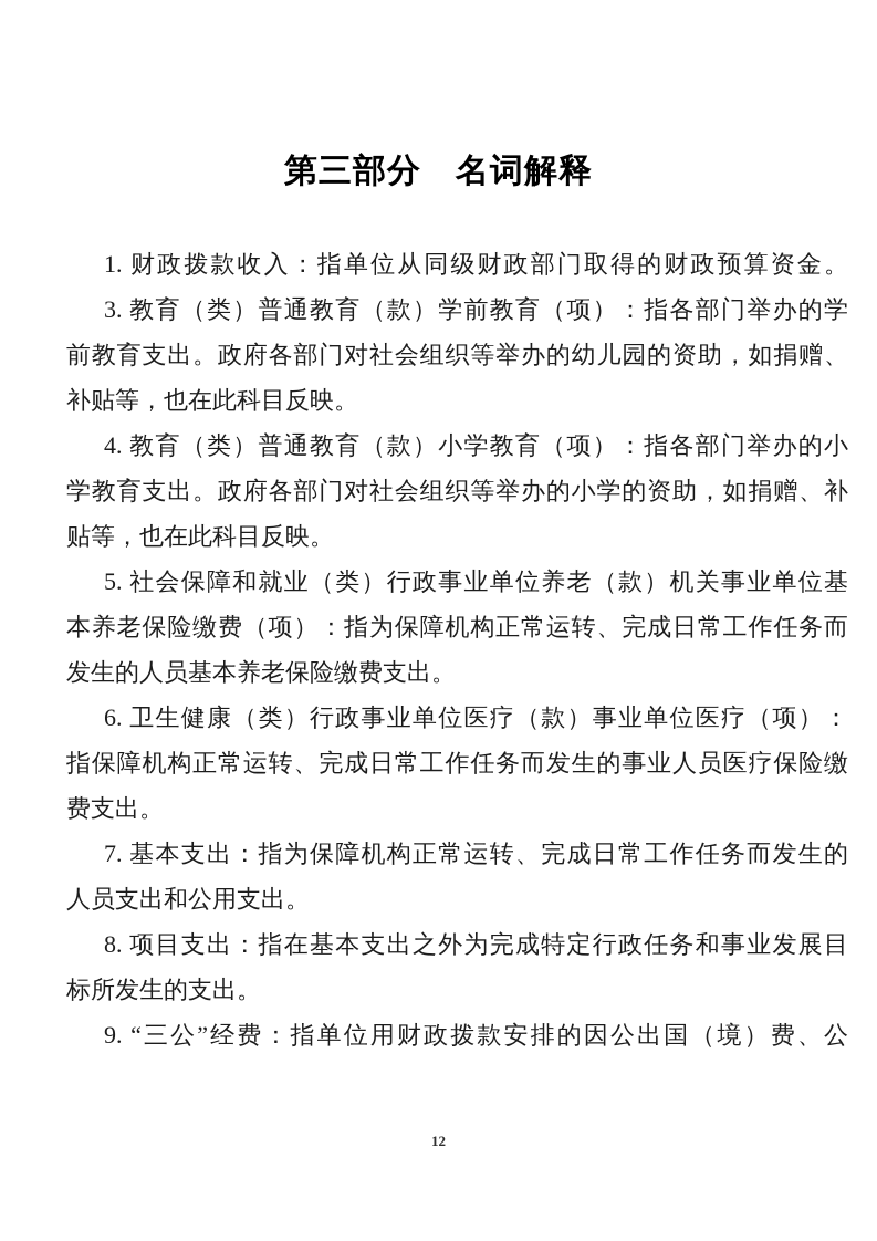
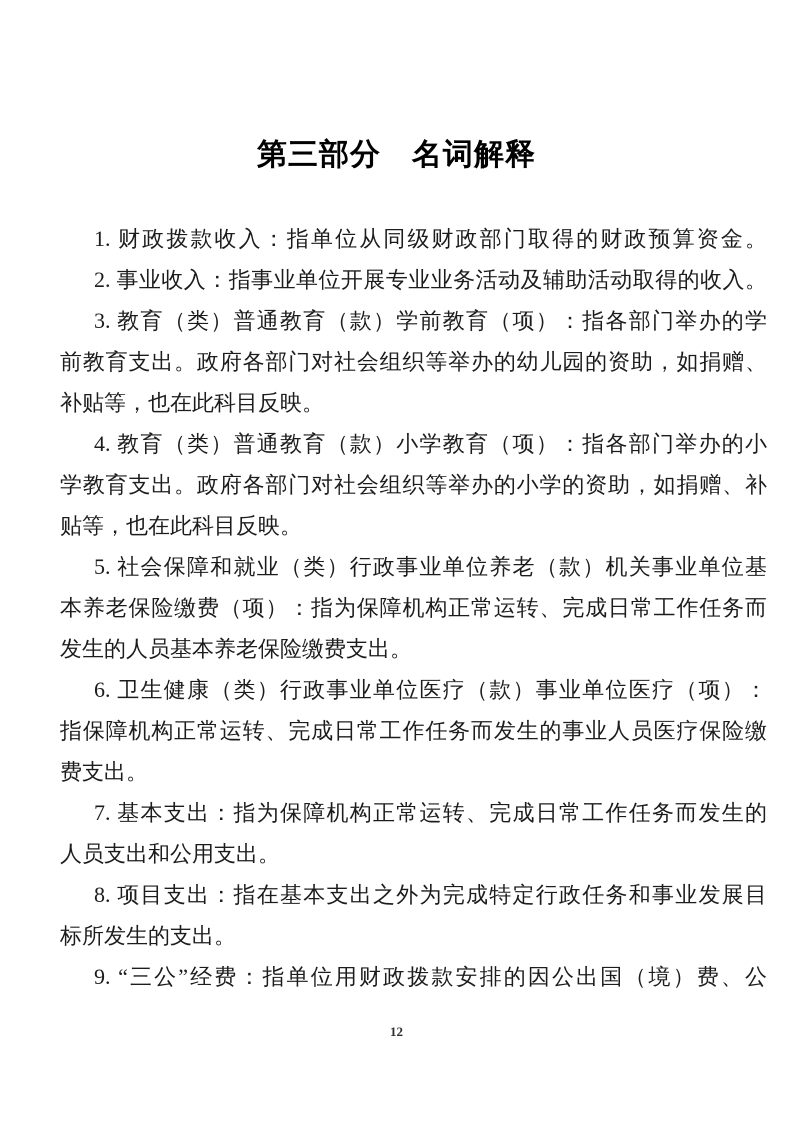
  第三部分 名词解释
  1. 财政拨款收入：指单位从同级财政部门取得的财政预算资金。
+ 2. 事业收入：指事业单位开展专业业务活动及辅助活动取得的收入。
  3. 教育（类）普通教育（款）学前教育（项）：指各部门举办的学
  前教育支出。政府各部门对社会组织等举办的幼儿园的资助，如捐赠、
  补贴等，也在此科目反映。
  4. 教育（类）普通教育（款）小学教育（项）：指各部门举办的小
  学教育支出。政府各部门对社会组织等举办的小学的资助，如捐赠、补
  贴等，也在此科目反映。
  5. 社会保障和就业（类）行政事业单位养老（款）机关事业单位基
  本养老保险缴费（项）：指为保障机构正常运转、完成日常工作任务而
  发生的人员基本养老保险缴费支出。
  6. 卫生健康（类）行政事业单位医疗（款）事业单位医疗（项）：
  指保障机构正常运转、完成日常工作任务而发生的事业人员医疗保险缴
  费支出。
  7. 基本支出：指为保障机构正常运转、完成日常工作任务而发生的
  人员支出和公用支出。
  8. 项目支出：指在基本支出之外为完成特定行政任务和事业发展目
  标所发生的支出。
  9. “三公”经费：指单位用财政拨款安排的因公出国（境）费、公
  12
